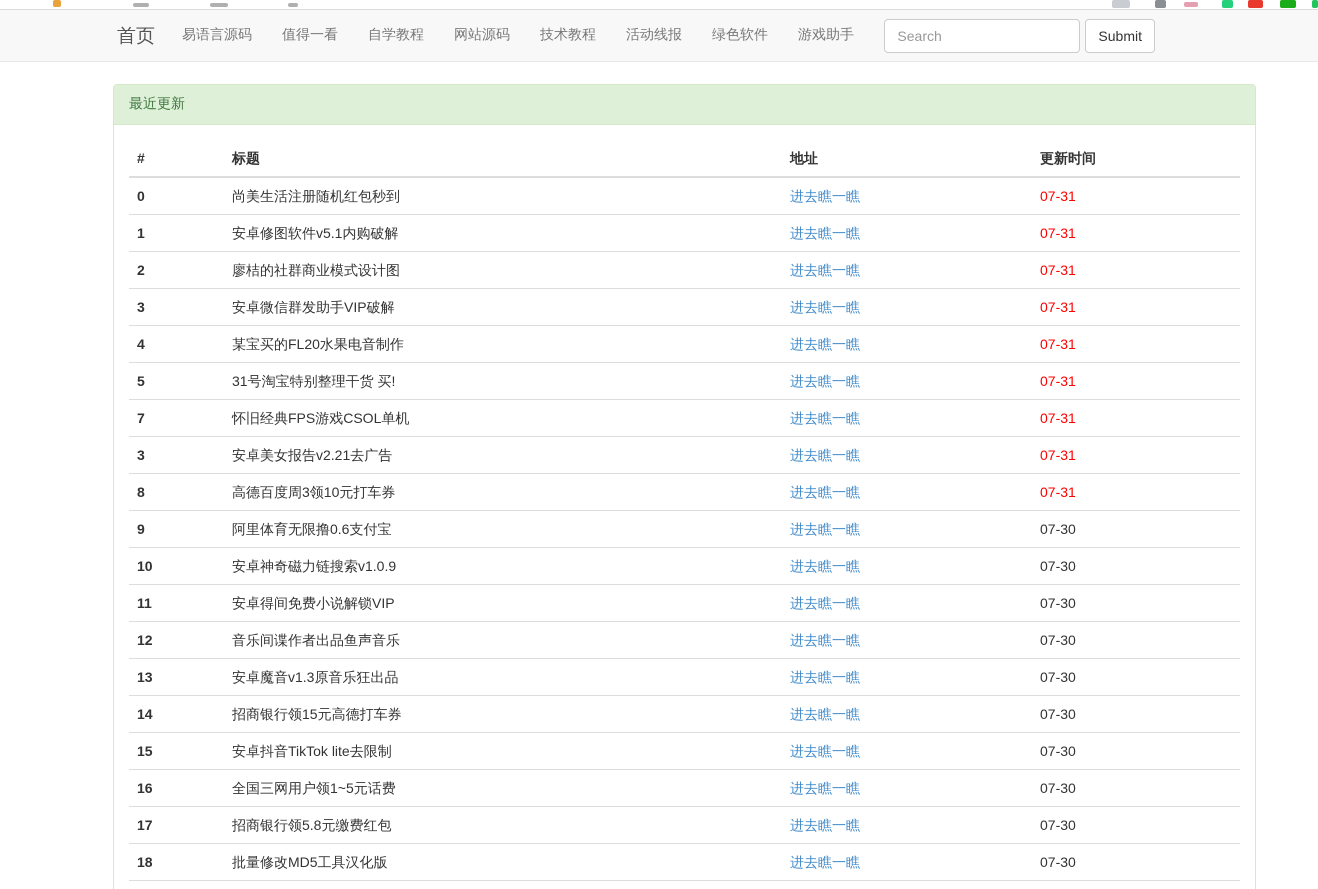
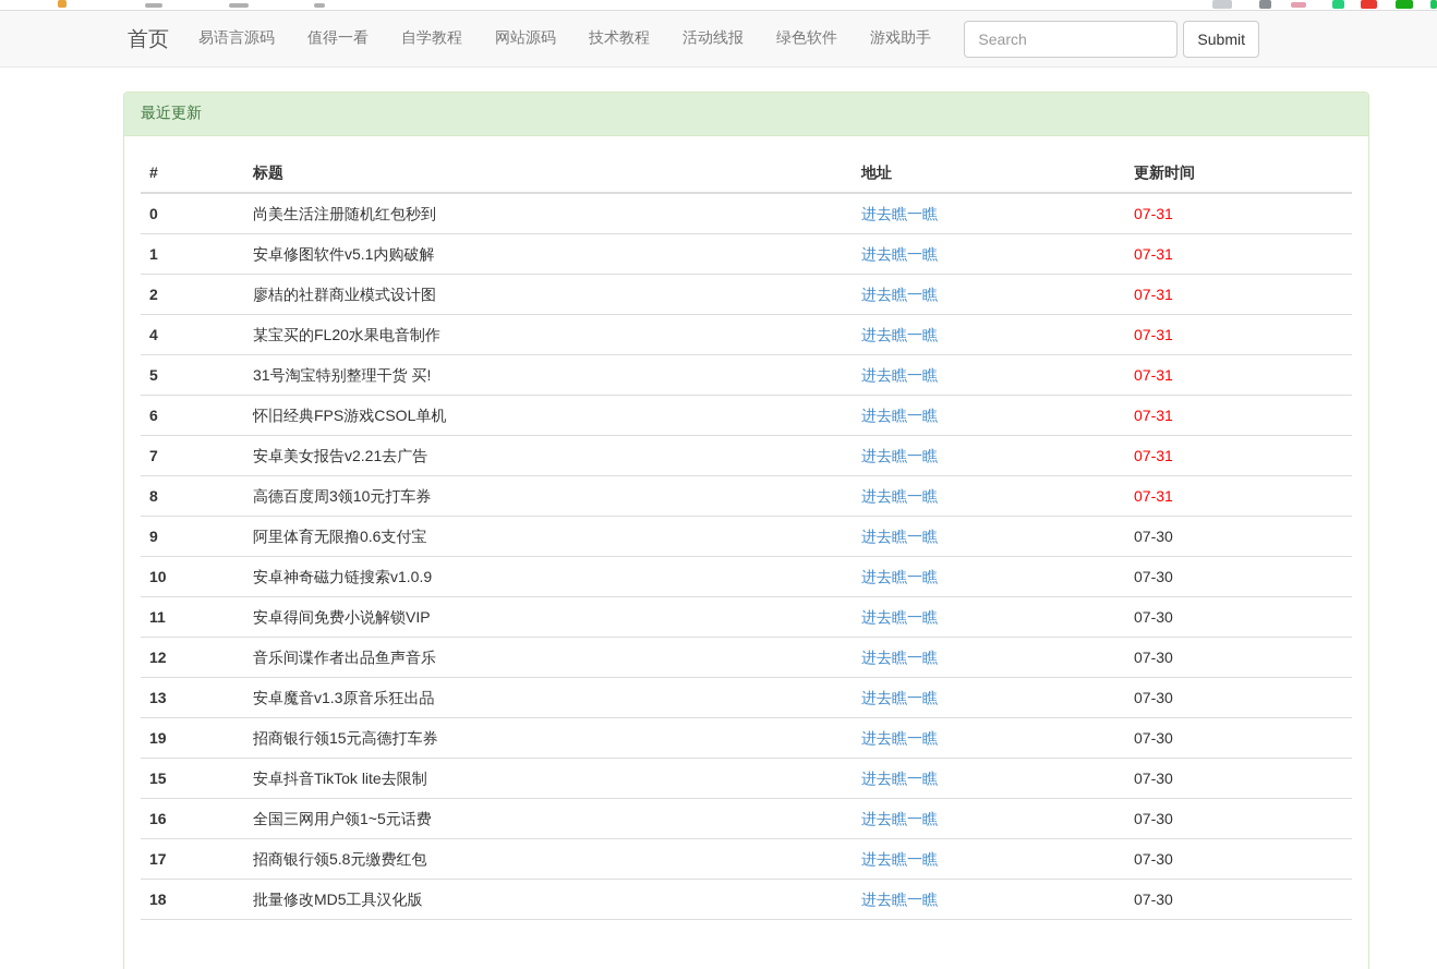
  首页
  易语言源码
  值得一看
  自学教程
  网站源码
  技术教程
  活动线报
  绿色软件
  游戏助手
  Search
  Submit
  最近更新
  #	标题	地址	更新时间
  0	尚美生活注册随机红包秒到	进去瞧一瞧	07-31
  1	安卓修图软件v5.1内购破解	进去瞧一瞧	07-31
  2	廖桔的社群商业模式设计图	进去瞧一瞧	07-31
- 3	安卓微信群发助手VIP破解	进去瞧一瞧	07-31
  4	某宝买的FL20水果电音制作	进去瞧一瞧	07-31
  5	31号淘宝特别整理干货 买!	进去瞧一瞧	07-31
- 7	怀旧经典FPS游戏CSOL单机	进去瞧一瞧	07-31
+ 6	怀旧经典FPS游戏CSOL单机	进去瞧一瞧	07-31
- 3	安卓美女报告v2.21去广告	进去瞧一瞧	07-31
+ 7	安卓美女报告v2.21去广告	进去瞧一瞧	07-31
  8	高德百度周3领10元打车券	进去瞧一瞧	07-31
  9	阿里体育无限撸0.6支付宝	进去瞧一瞧	07-30
  10	安卓神奇磁力链搜索v1.0.9	进去瞧一瞧	07-30
  11	安卓得间免费小说解锁VIP	进去瞧一瞧	07-30
  12	音乐间谍作者出品鱼声音乐	进去瞧一瞧	07-30
  13	安卓魔音v1.3原音乐狂出品	进去瞧一瞧	07-30
- 14	招商银行领15元高德打车券	进去瞧一瞧	07-30
+ 19	招商银行领15元高德打车券	进去瞧一瞧	07-30
  15	安卓抖音TikTok lite去限制	进去瞧一瞧	07-30
  16	全国三网用户领1~5元话费	进去瞧一瞧	07-30
  17	招商银行领5.8元缴费红包	进去瞧一瞧	07-30
  18	批量修改MD5工具汉化版	进去瞧一瞧	07-30
